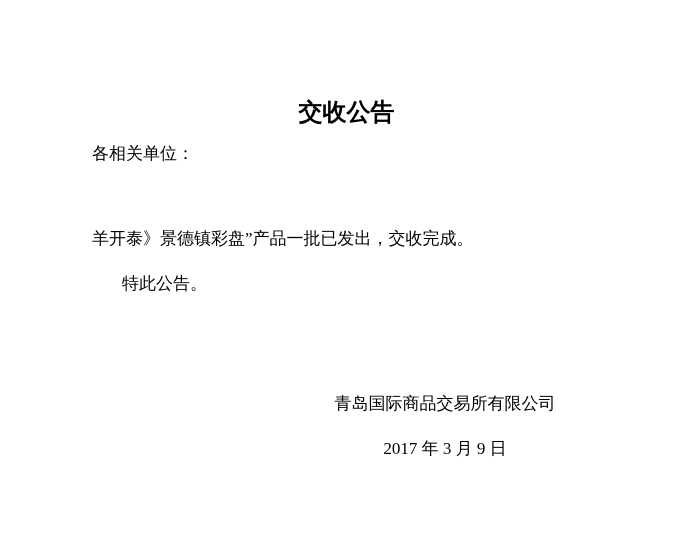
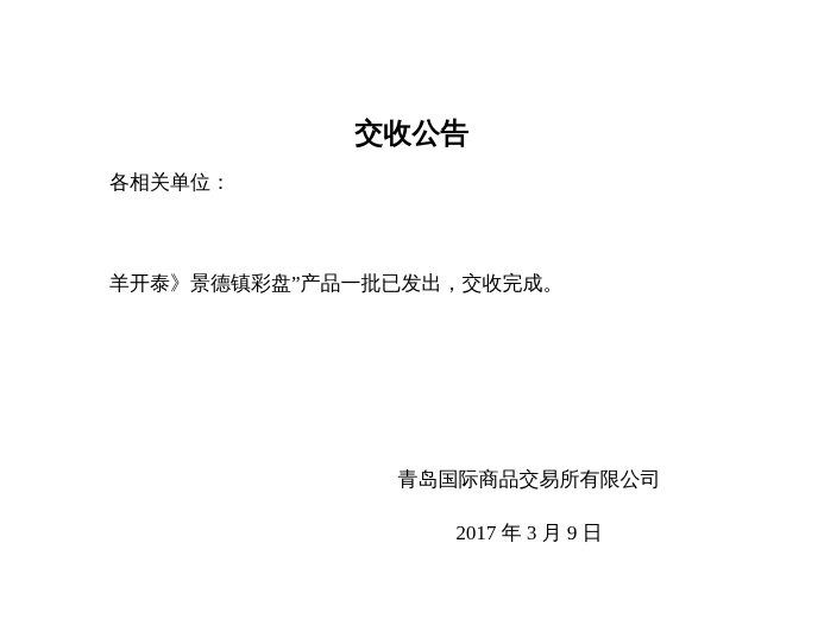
  交收公告
  各相关单位：
  羊开泰》景德镇彩盘”产品一批已发出，交收完成。
- 特此公告。
  青岛国际商品交易所有限公司
  2017 年 3 月 9 日
